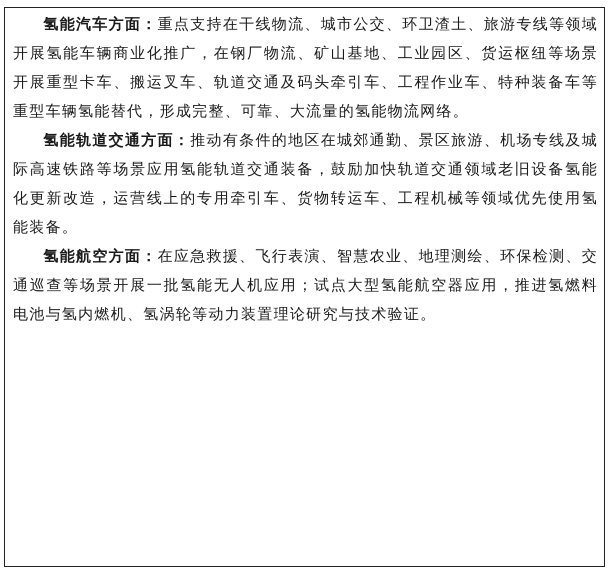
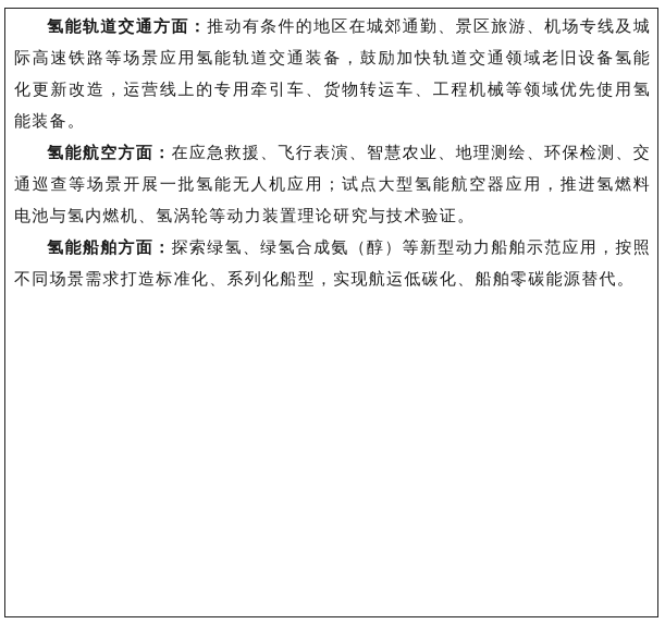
- 氢能汽车方面：重点支持在干线物流、城市公交、环卫渣土、旅游专线等领域开展氢能车辆商业化推广，在钢厂物流、矿山基地、工业园区、货运枢纽等场景开展重型卡车、搬运叉车、轨道交通及码头牵引车、工程作业车、特种装备车等重型车辆氢能替代，形成完整、可靠、大流量的氢能物流网络。
  氢能轨道交通方面：推动有条件的地区在城郊通勤、景区旅游、机场专线及城际高速铁路等场景应用氢能轨道交通装备，鼓励加快轨道交通领域老旧设备氢能化更新改造，运营线上的专用牵引车、货物转运车、工程机械等领域优先使用氢能装备。
  氢能航空方面：在应急救援、飞行表演、智慧农业、地理测绘、环保检测、交通巡查等场景开展一批氢能无人机应用；试点大型氢能航空器应用，推进氢燃料电池与氢内燃机、氢涡轮等动力装置理论研究与技术验证。
+ 氢能船舶方面：探索绿氢、绿氢合成氨（醇）等新型动力船舶示范应用，按照不同场景需求打造标准化、系列化船型，实现航运低碳化、船舶零碳能源替代。
